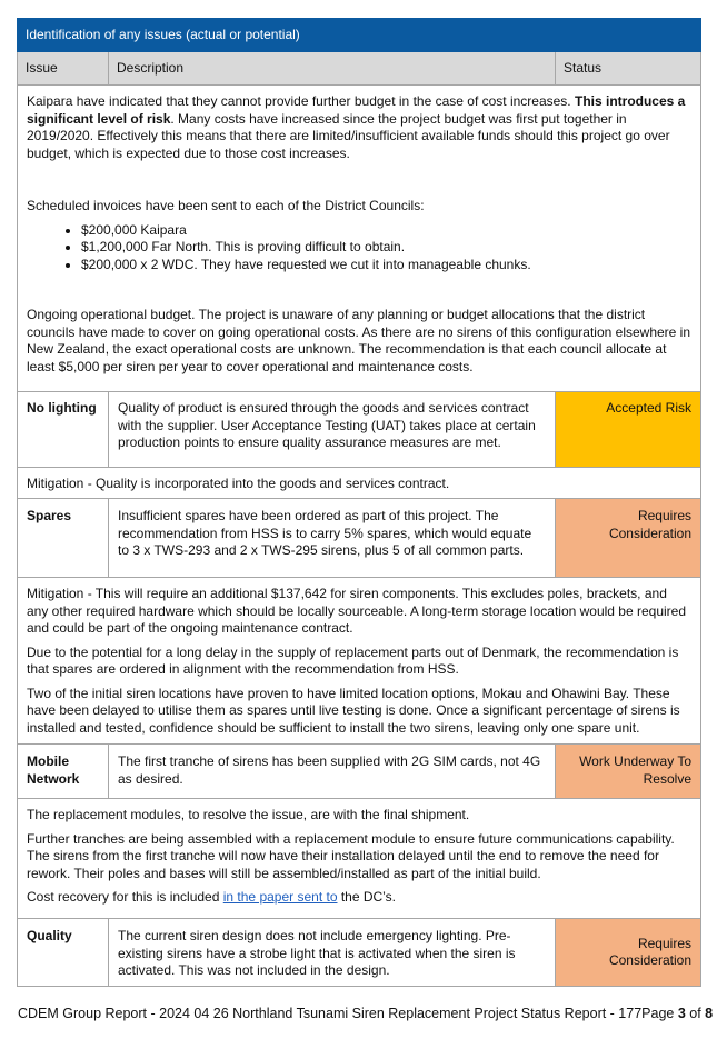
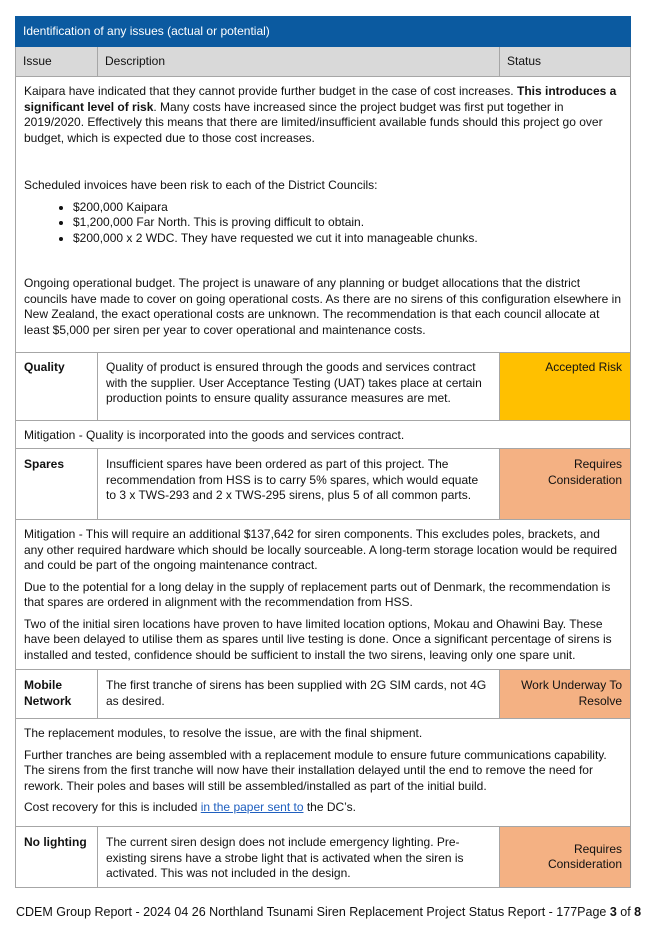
  Identification of any issues (actual or potential)
  Issue	Description	Status
- Kaipara have indicated that they cannot provide further budget in the case of cost increases. This introduces a significant level of risk. Many costs have increased since the project budget was first put together in 2019/2020. Effectively this means that there are limited/insufficient available funds should this project go over budget, which is expected due to those cost increases. Scheduled invoices have been sent to each of the District Councils: $200,000 Kaipara $1,200,000 Far North. This is proving difficult to obtain. $200,000 x 2 WDC. They have requested we cut it into manageable chunks. Ongoing operational budget. The project is unaware of any planning or budget allocations that the district councils have made to cover on going operational costs. As there are no sirens of this configuration elsewhere in New Zealand, the exact operational costs are unknown. The recommendation is that each council allocate at least $5,000 per siren per year to cover operational and maintenance costs.
+ Kaipara have indicated that they cannot provide further budget in the case of cost increases. This introduces a significant level of risk. Many costs have increased since the project budget was first put together in 2019/2020. Effectively this means that there are limited/insufficient available funds should this project go over budget, which is expected due to those cost increases. Scheduled invoices have been risk to each of the District Councils: $200,000 Kaipara $1,200,000 Far North. This is proving difficult to obtain. $200,000 x 2 WDC. They have requested we cut it into manageable chunks. Ongoing operational budget. The project is unaware of any planning or budget allocations that the district councils have made to cover on going operational costs. As there are no sirens of this configuration elsewhere in New Zealand, the exact operational costs are unknown. The recommendation is that each council allocate at least $5,000 per siren per year to cover operational and maintenance costs.
- No lighting	Quality of product is ensured through the goods and services contract with the supplier. User Acceptance Testing (UAT) takes place at certain production points to ensure quality assurance measures are met.	Accepted Risk
+ Quality	Quality of product is ensured through the goods and services contract with the supplier. User Acceptance Testing (UAT) takes place at certain production points to ensure quality assurance measures are met.	Accepted Risk
  Mitigation - Quality is incorporated into the goods and services contract.
  Spares	Insufficient spares have been ordered as part of this project. The recommendation from HSS is to carry 5% spares, which would equate to 3 x TWS-293 and 2 x TWS-295 sirens, plus 5 of all common parts.	RequiresConsideration
  Mitigation - This will require an additional $137,642 for siren components. This excludes poles, brackets, and any other required hardware which should be locally sourceable. A long-term storage location would be required and could be part of the ongoing maintenance contract. Due to the potential for a long delay in the supply of replacement parts out of Denmark, the recommendation is that spares are ordered in alignment with the recommendation from HSS. Two of the initial siren locations have proven to have limited location options, Mokau and Ohawini Bay. These have been delayed to utilise them as spares until live testing is done. Once a significant percentage of sirens is installed and tested, confidence should be sufficient to install the two sirens, leaving only one spare unit.
  MobileNetwork	The first tranche of sirens has been supplied with 2G SIM cards, not 4G as desired.	Work Underway ToResolve
  The replacement modules, to resolve the issue, are with the final shipment. Further tranches are being assembled with a replacement module to ensure future communications capability. The sirens from the first tranche will now have their installation delayed until the end to remove the need for rework. Their poles and bases will still be assembled/installed as part of the initial build. Cost recovery for this is included in the paper sent to the DC’s.
- Quality	The current siren design does not include emergency lighting. Pre-existing sirens have a strobe light that is activated when the siren is activated. This was not included in the design.	RequiresConsideration
+ No lighting	The current siren design does not include emergency lighting. Pre-existing sirens have a strobe light that is activated when the siren is activated. This was not included in the design.	RequiresConsideration
  CDEM Group Report - 2024 04 26 Northland Tsunami Siren Replacement Project Status Report - 177Page 3 of 8
